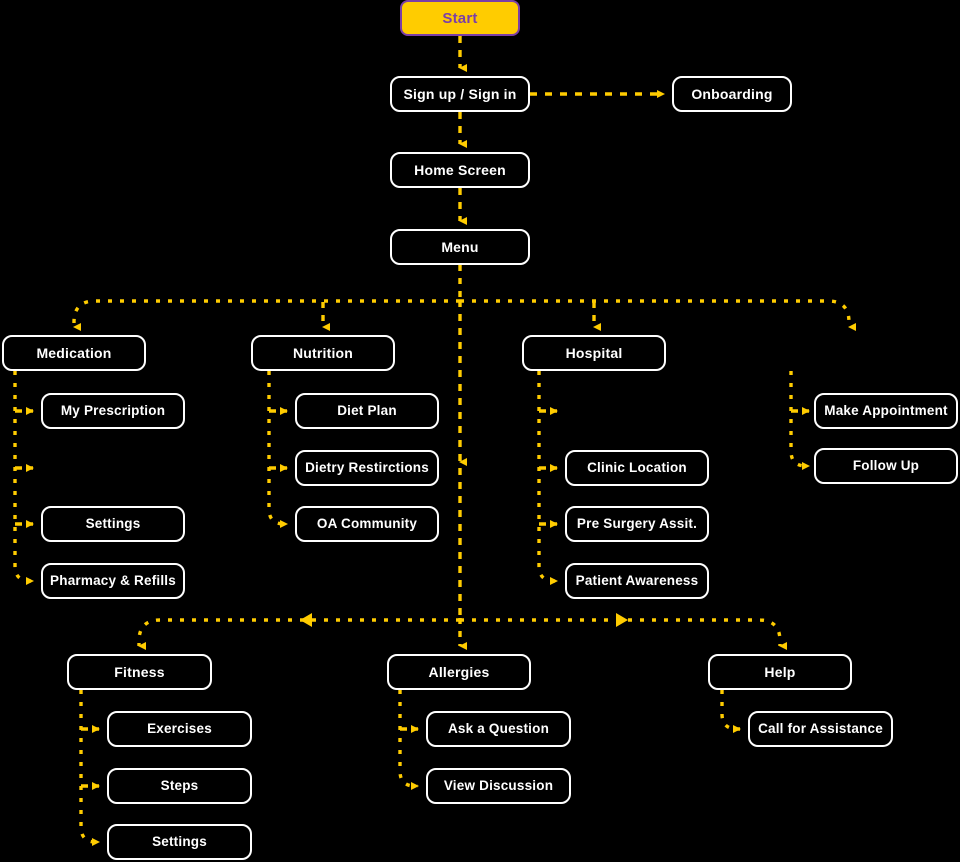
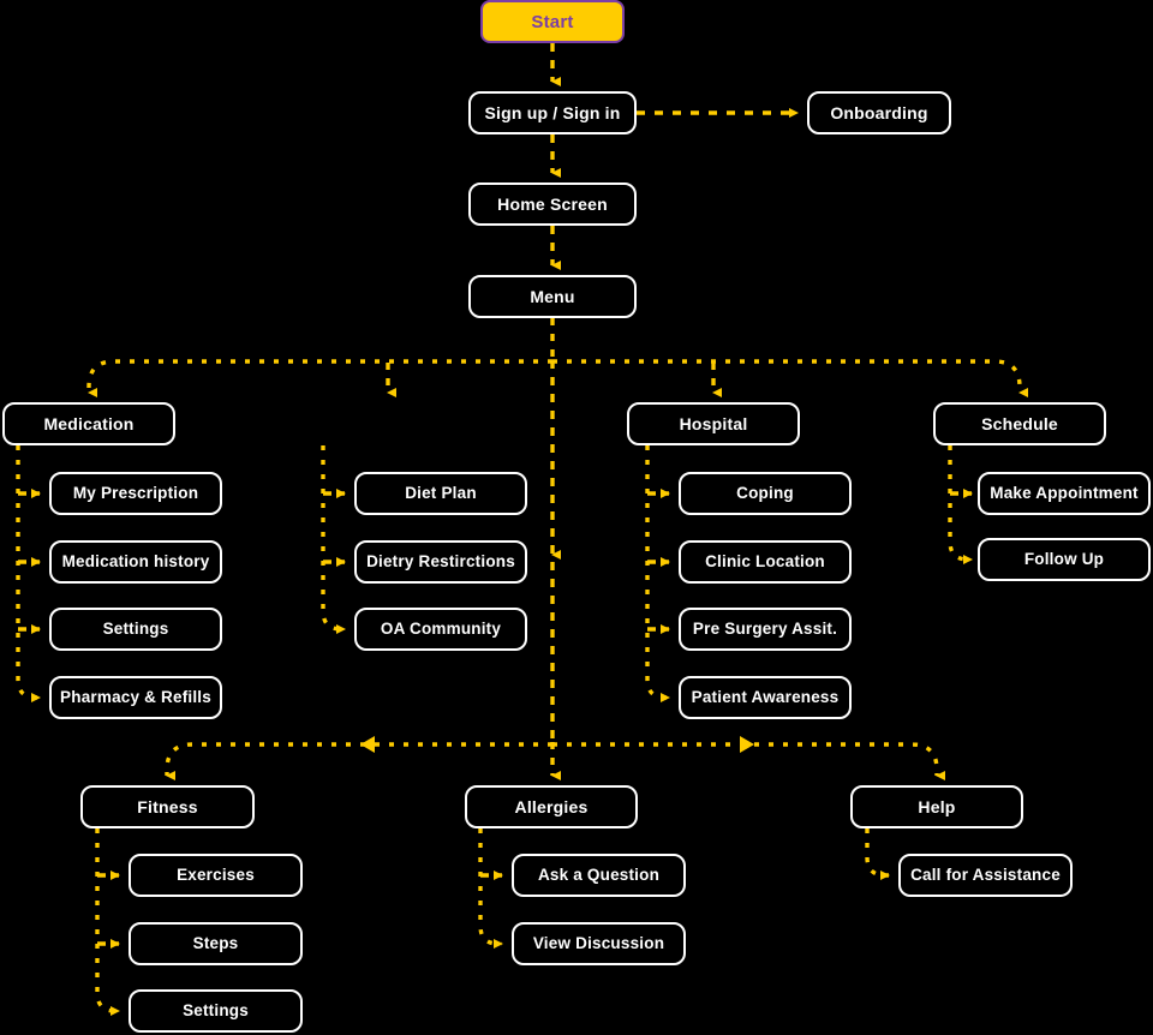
  Start
  Sign up / Sign in
  Onboarding
  Home Screen
  Menu
  Medication
  My Prescription
+ Medication history
  Settings
  Pharmacy & Refills
- Nutrition
  Diet Plan
  Dietry Restirctions
  OA Community
  Hospital
+ Coping
  Clinic Location
  Pre Surgery Assit.
  Patient Awareness
+ Schedule
  Make Appointment
  Follow Up
  Fitness
  Exercises
  Steps
  Settings
  Allergies
  Ask a Question
  View Discussion
  Help
  Call for Assistance
